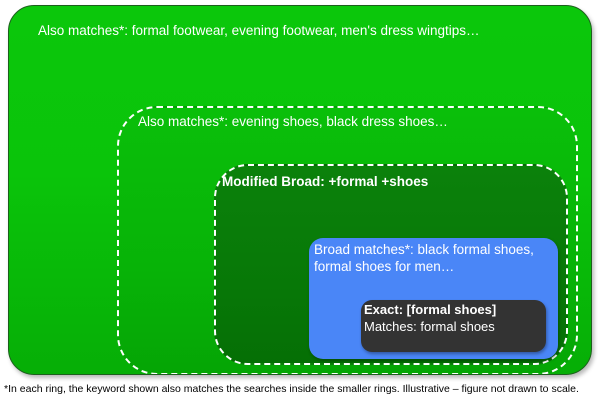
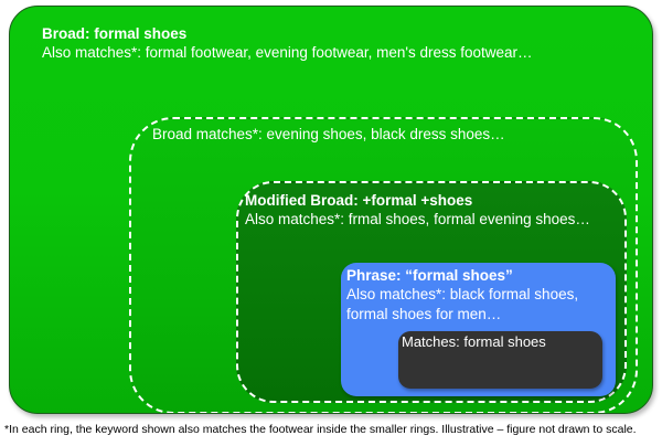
+ Broad: formal shoes
- Also matches*: formal footwear, evening footwear, men's dress wingtips…
+ Also matches*: formal footwear, evening footwear, men's dress footwear…
- Also matches*: evening shoes, black dress shoes…
+ Broad matches*: evening shoes, black dress shoes…
  Modified Broad: +formal +shoes
+ Also matches*: frmal shoes, formal evening shoes…
+ Phrase: “formal shoes”
- Broad matches*: black formal shoes, formal shoes for men…
+ Also matches*: black formal shoes, formal shoes for men…
- Exact: [formal shoes]
  Matches: formal shoes
- *In each ring, the keyword shown also matches the searches inside the smaller rings. Illustrative – figure not drawn to scale.
+ *In each ring, the keyword shown also matches the footwear inside the smaller rings. Illustrative – figure not drawn to scale.
